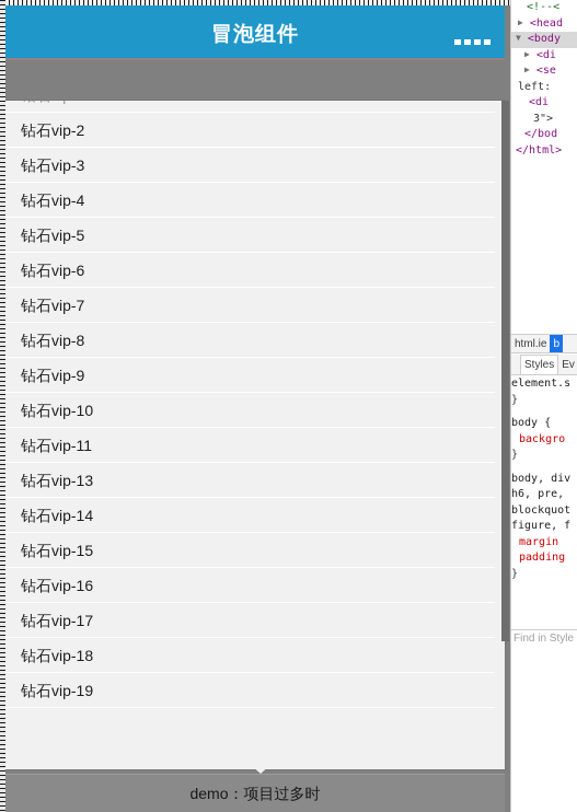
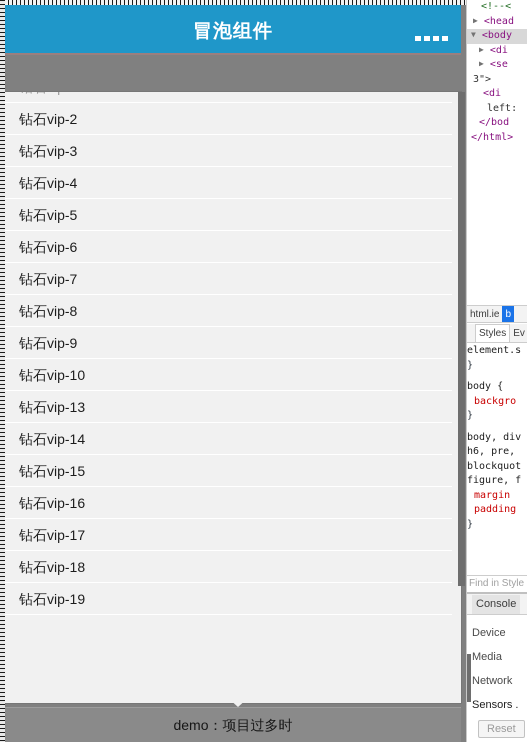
  冒泡组件
  钻石vip-2
  钻石vip-3
  钻石vip-4
  钻石vip-5
  钻石vip-6
  钻石vip-7
  钻石vip-8
  钻石vip-9
  钻石vip-10
- 钻石vip-11
  钻石vip-13
  钻石vip-14
  钻石vip-15
  钻石vip-16
  钻石vip-17
  钻石vip-18
  钻石vip-19
  demo：项目过多时
  <!--<
  ▶ <head
  ▼ <body
  ▶ <di
  ▶ <se
- left:
+ 3">
  <di
- 3">
+ left:
  </bod
  </html>
  html.ie
  b
  Styles
  Ev
  element.s
  }
  body {
  backgro
  }
  body, div
  h6, pre,
  blockquot
  figure, f
  margin
  padding
  }
  Find in Style
+ Console
+ Device
+ Media
+ Network
+ Sensors .
+ Reset
